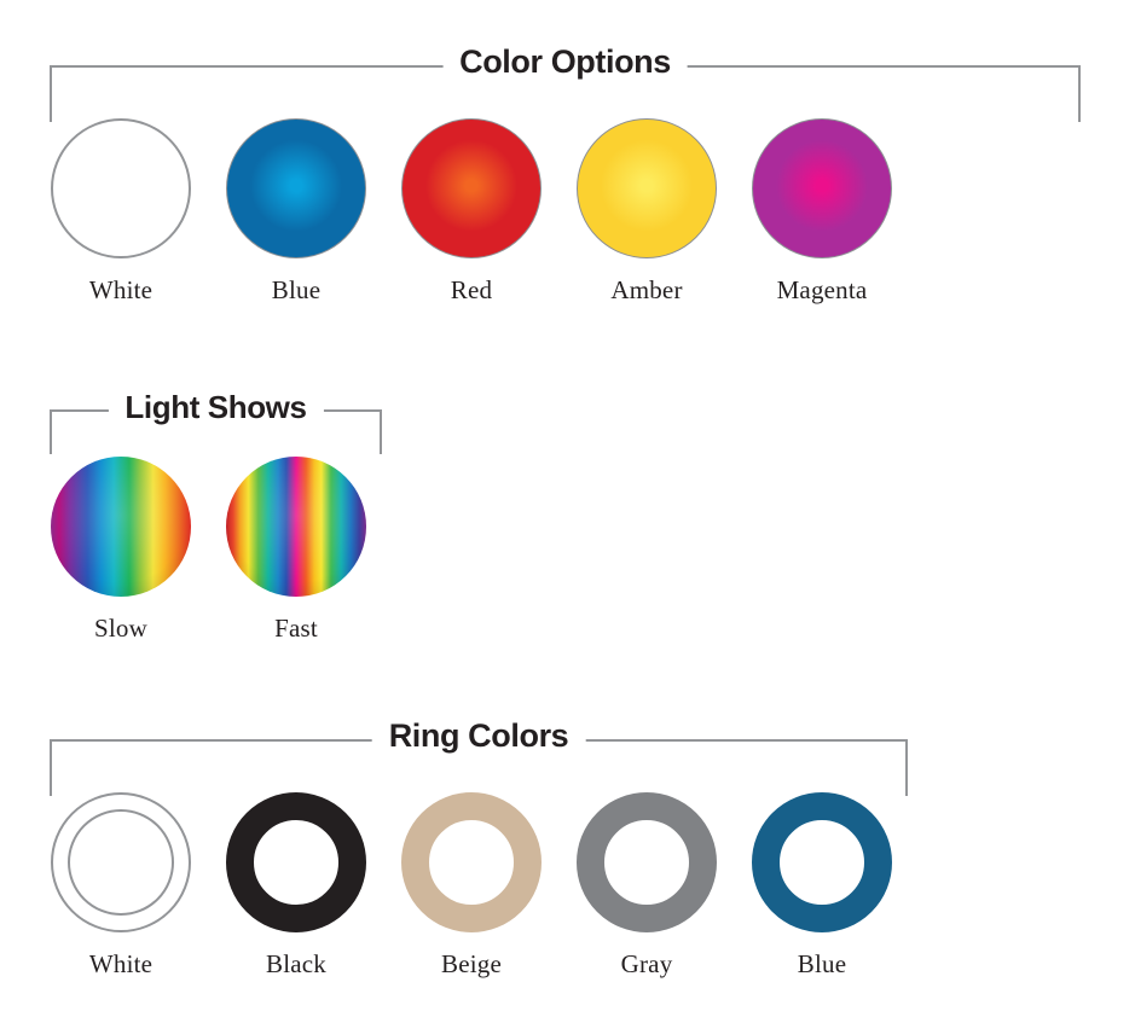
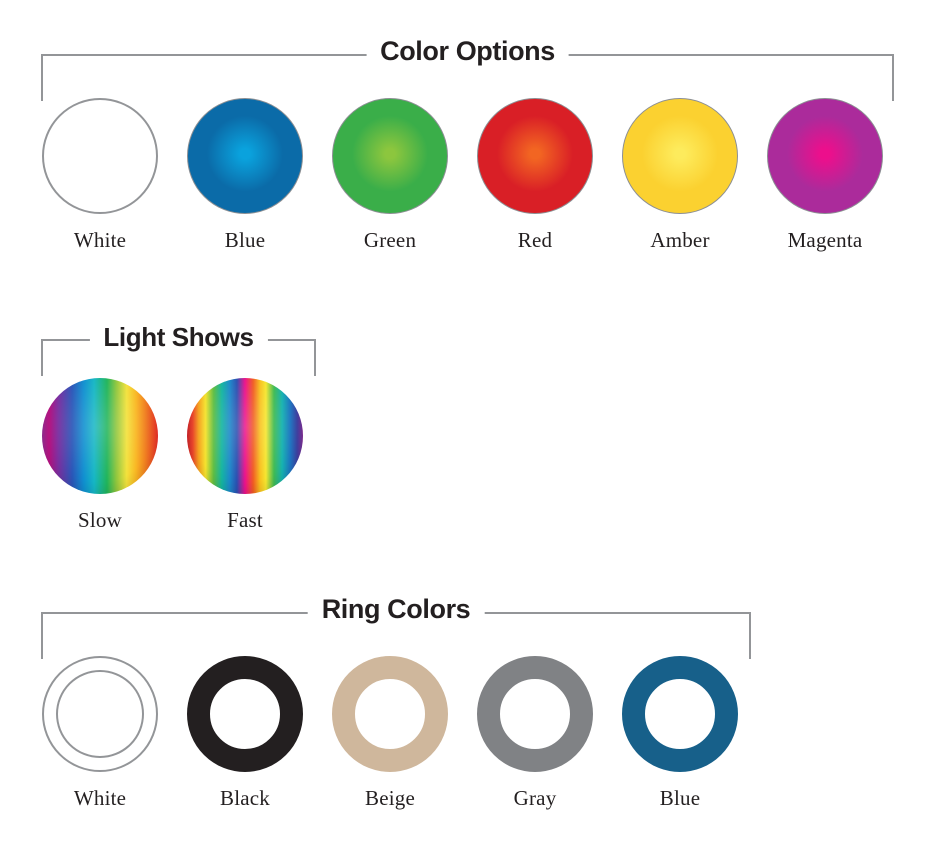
  Color Options
  White
  Blue
+ Green
  Red
  Amber
  Magenta
  Light Shows
  Slow
  Fast
  Ring Colors
  White
  Black
  Beige
  Gray
  Blue
